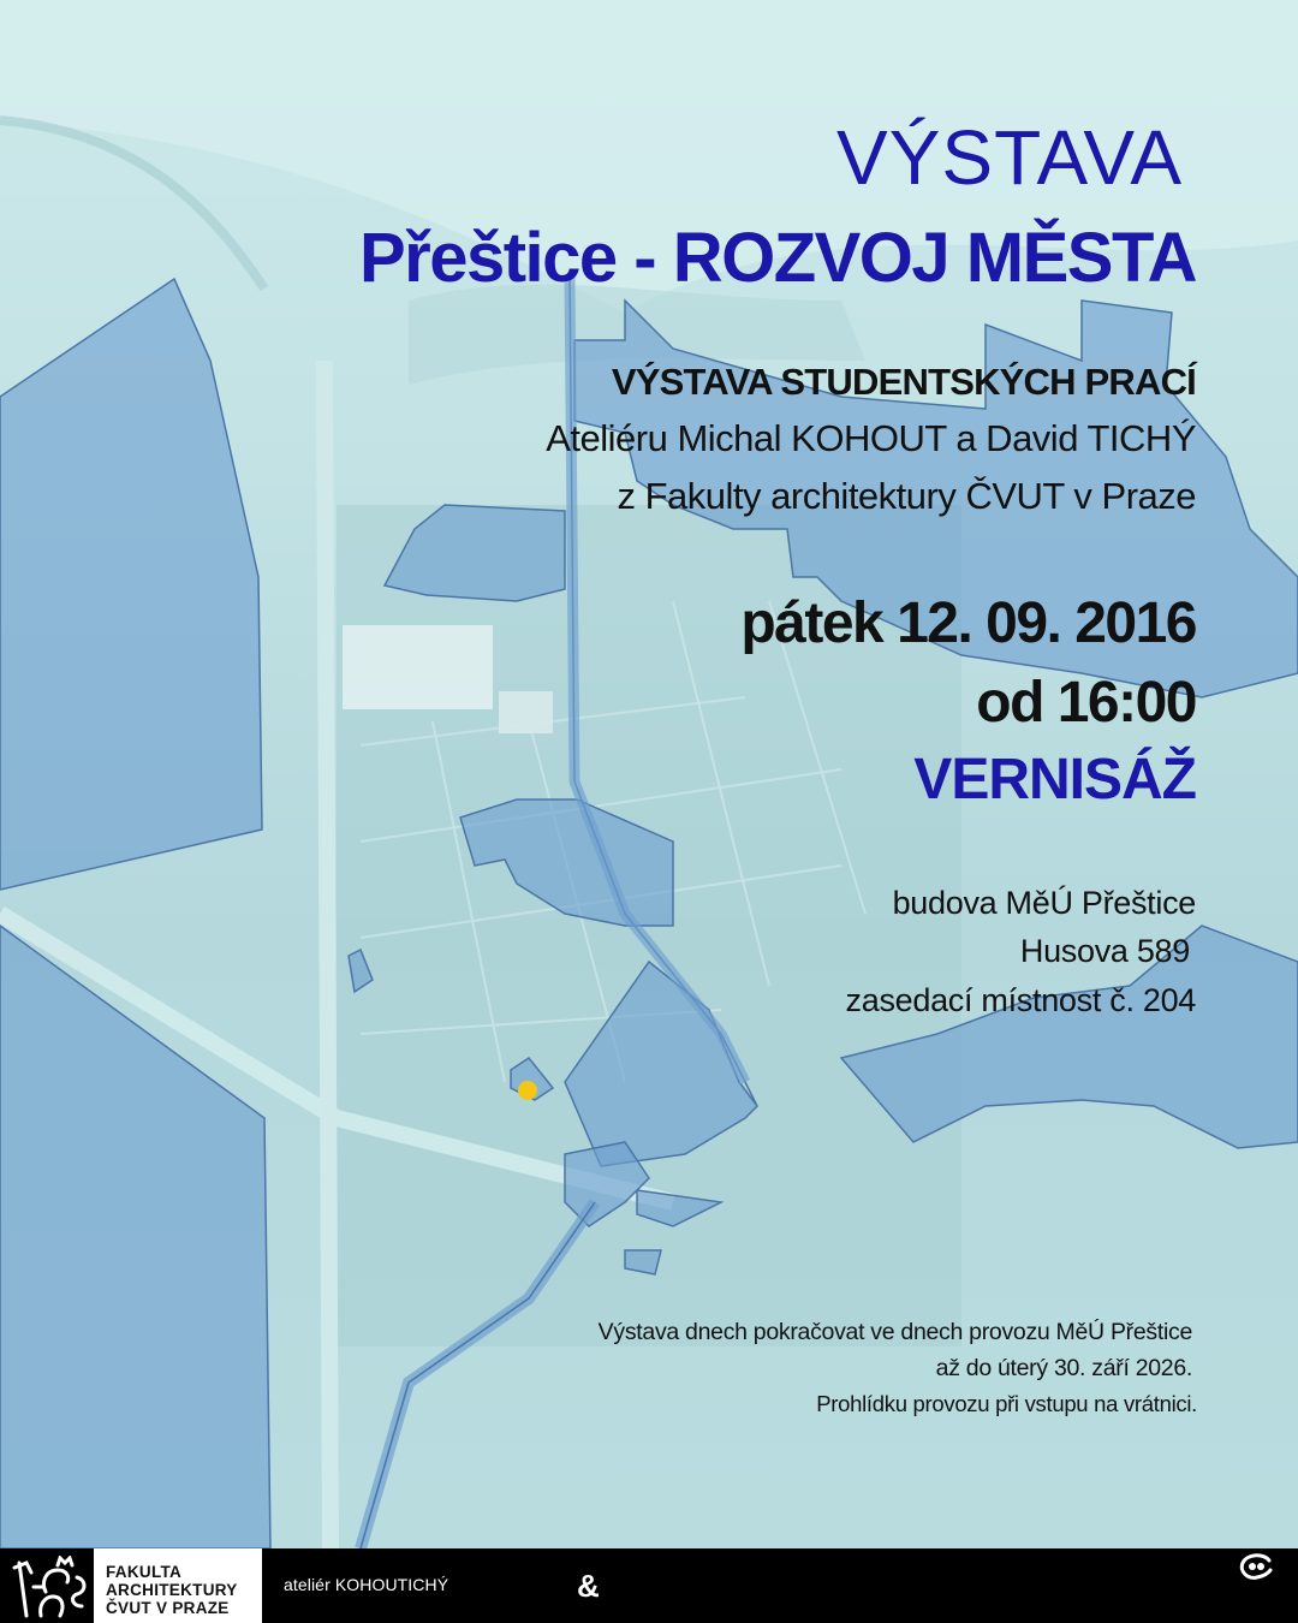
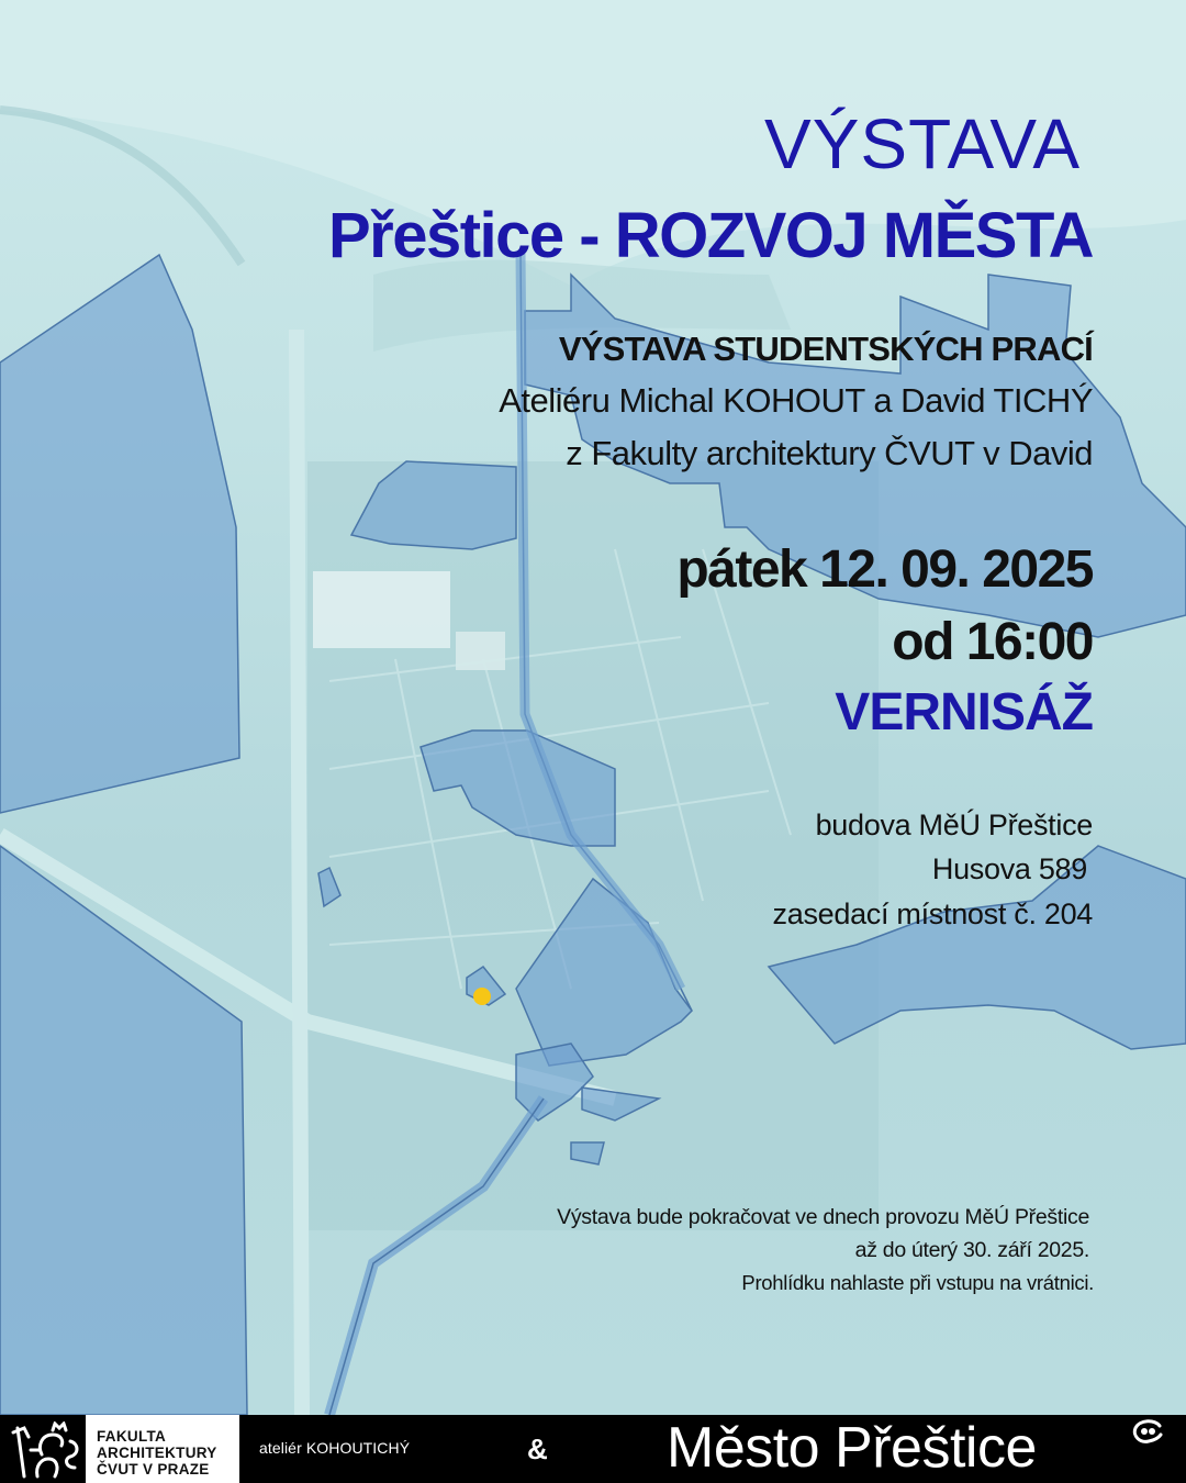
  VÝSTAVA
  Přeštice - ROZVOJ MĚSTA
  VÝSTAVA STUDENTSKÝCH PRACÍ
  Ateliéru Michal KOHOUT a David TICHÝ
- z Fakulty architektury ČVUT v Praze
+ z Fakulty architektury ČVUT v David
- pátek 12. 09. 2016
+ pátek 12. 09. 2025
  od 16:00
  VERNISÁŽ
  budova MěÚ Přeštice
  Husova 589
  zasedací místnost č. 204
- Výstava dnech pokračovat ve dnech provozu MěÚ Přeštice
+ Výstava bude pokračovat ve dnech provozu MěÚ Přeštice
- až do úterý 30. září 2026.
+ až do úterý 30. září 2025.
- Prohlídku provozu při vstupu na vrátnici.
+ Prohlídku nahlaste při vstupu na vrátnici.
  FAKULTA
  ARCHITEKTURY
  ČVUT V PRAZE
  ateliér KOHOUTICHÝ
  &
+ Město Přeštice
